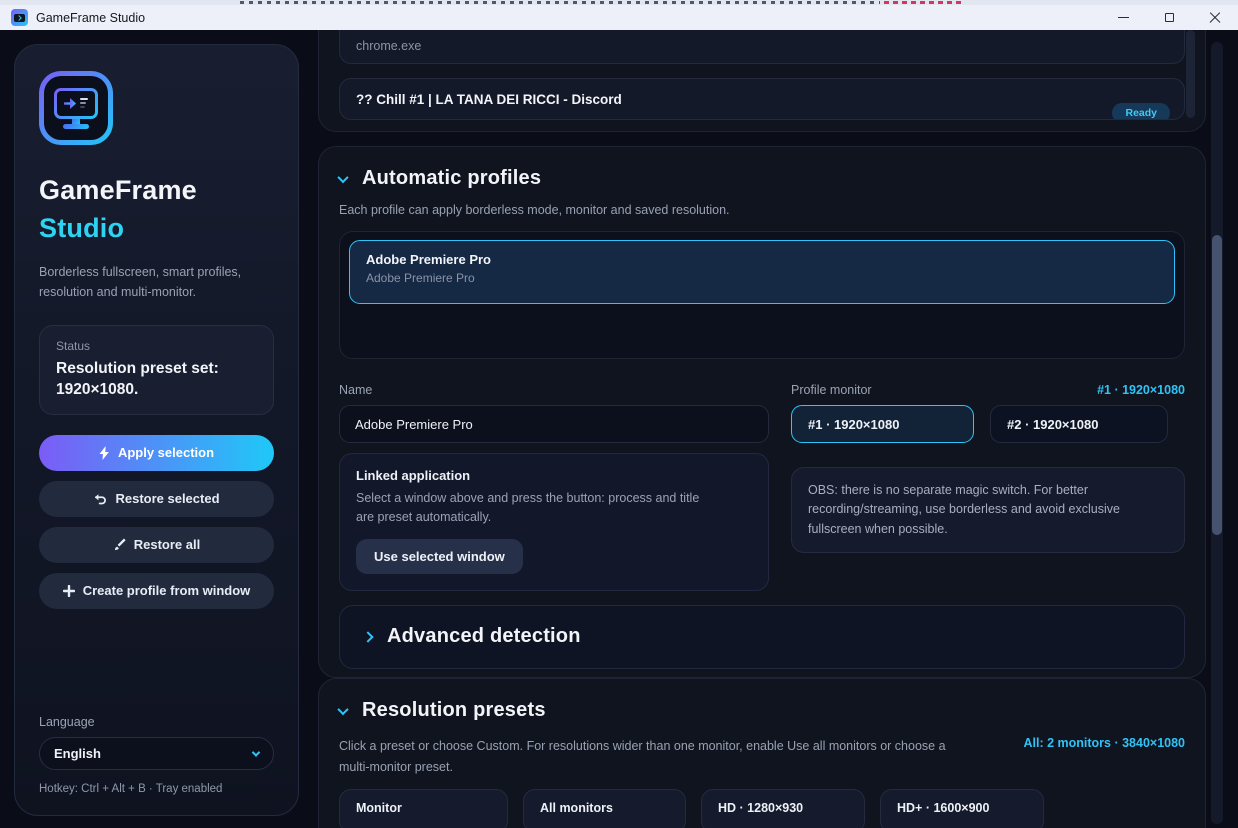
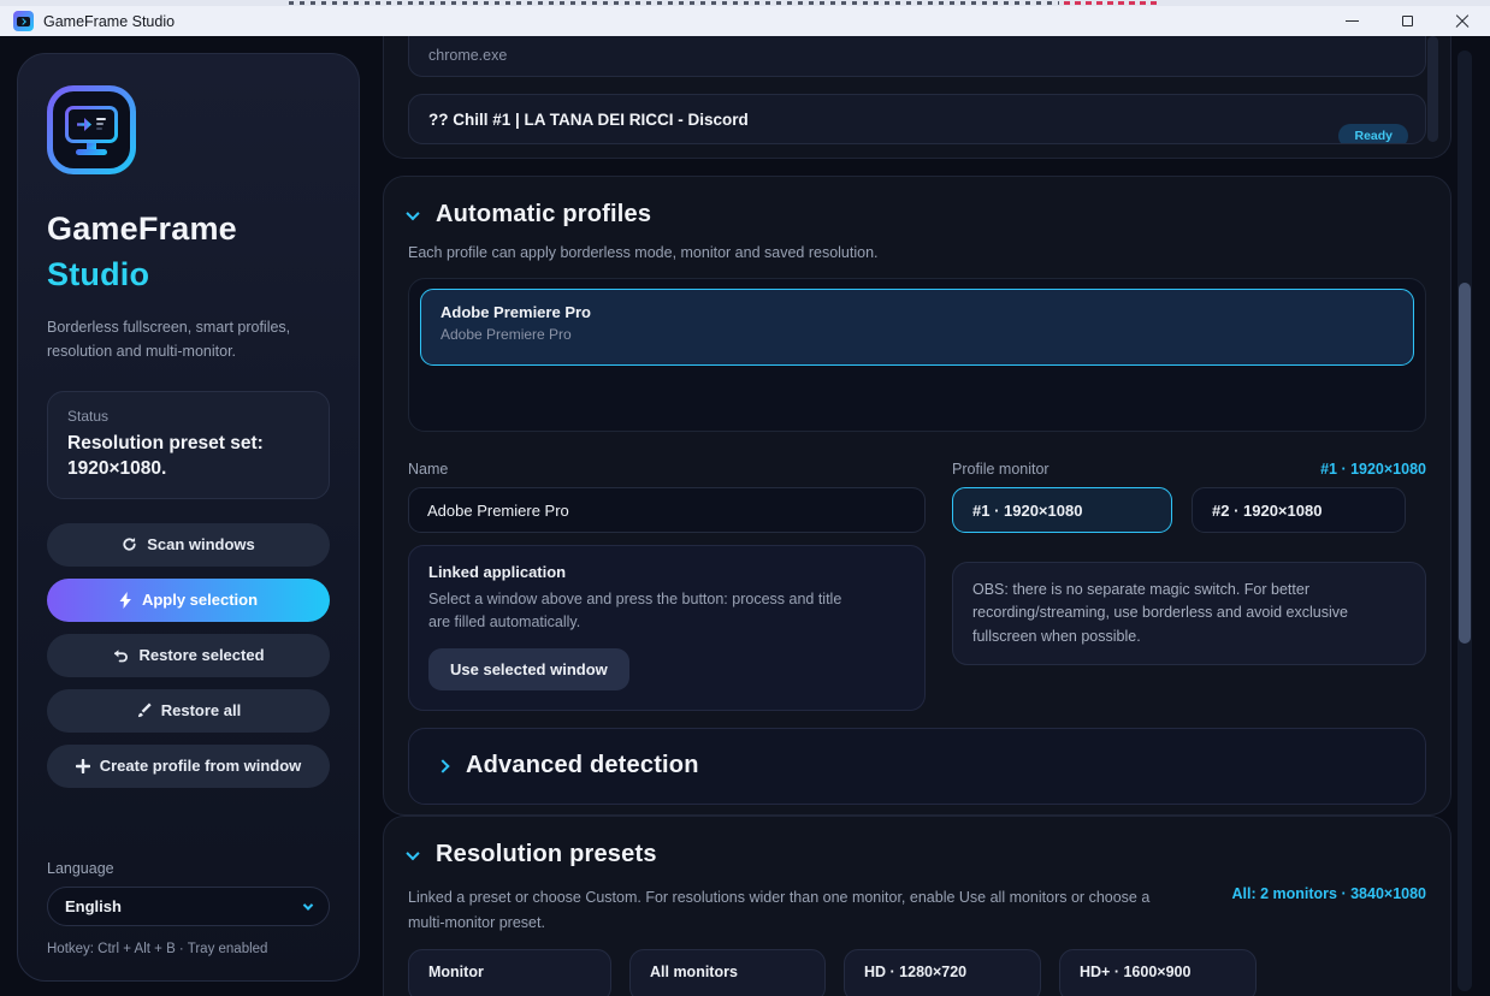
  GameFrame Studio
  GameFrame
  Studio
  Borderless fullscreen, smart profiles, resolution and multi-monitor.
  Status
  Resolution preset set: 1920×1080.
+ Scan windows
  Apply selection
  Restore selected
  Restore all
  Create profile from window
  Language
  English
  Hotkey: Ctrl + Alt + B · Tray enabled
  chrome.exe
  ?? Chill #1 | LA TANA DEI RICCI - Discord
  Ready
  Automatic profiles
  Each profile can apply borderless mode, monitor and saved resolution.
  Adobe Premiere Pro
  Adobe Premiere Pro
  Name
  Adobe Premiere Pro
  Linked application
- Select a window above and press the button: process and title are preset automatically.
+ Select a window above and press the button: process and title are filled automatically.
  Use selected window
  Profile monitor
  #1 · 1920×1080
  #1 · 1920×1080
  #2 · 1920×1080
  OBS: there is no separate magic switch. For better recording/streaming, use borderless and avoid exclusive fullscreen when possible.
  Advanced detection
  Resolution presets
- Click a preset or choose Custom. For resolutions wider than one monitor, enable Use all monitors or choose a multi-monitor preset.
+ Linked a preset or choose Custom. For resolutions wider than one monitor, enable Use all monitors or choose a multi-monitor preset.
  All: 2 monitors · 3840×1080
  Monitor
  All monitors
- HD · 1280×930
+ HD · 1280×720
  HD+ · 1600×900
